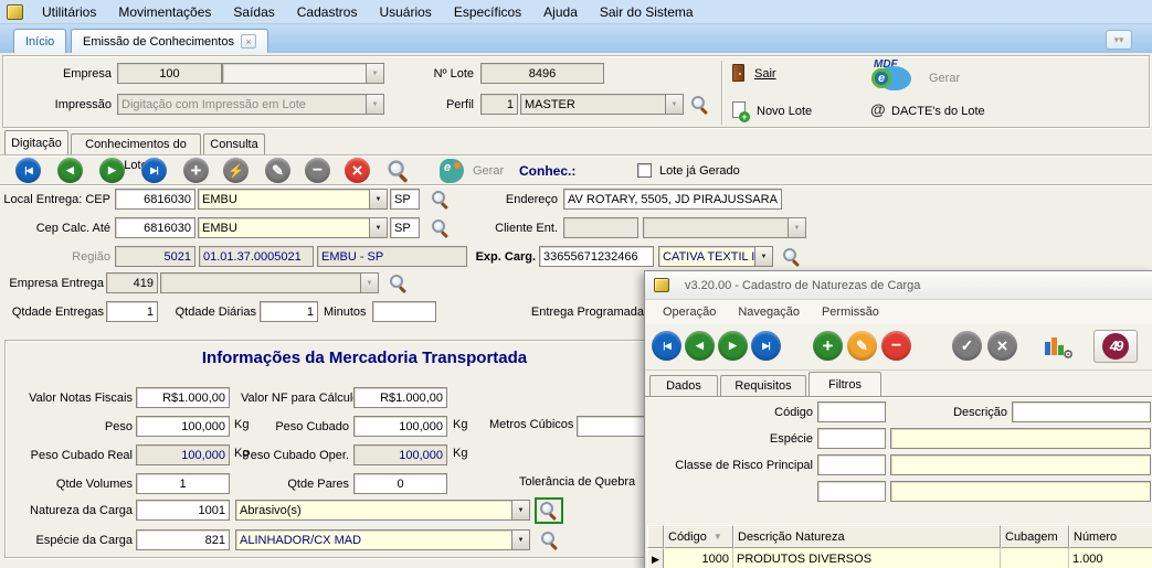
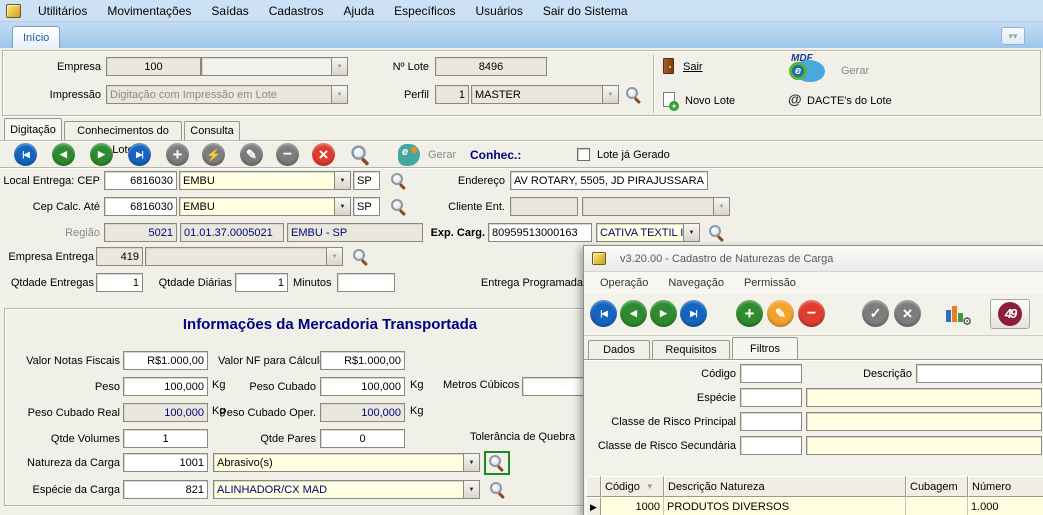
  Utilitários
  Movimentações
  Saídas
  Cadastros
- Usuários
+ Ajuda
  Específicos
- Ajuda
+ Usuários
  Sair do Sistema
  Início
- Emissão de Conhecimentos
- ×
  ▾▾
  Empresa
  100
  Nº Lote
  8496
  Impressão
  Digitação com Impressão em Lote
  Perfil
  1
  MASTER
  Sair
  MDF
  e
  Gerar
  Novo Lote
  @
  DACTE's do Lote
  Digitação
  Conhecimentos do Lot
  Consulta
  Gerar
  Conhec.:
  Lote já Gerado
  Local Entrega: CEP
  6816030
  EMBU
  SP
  Endereço
  AV ROTARY, 5505, JD PIRAJUSSARA
  Cep Calc. Até
  6816030
  EMBU
  SP
  Cliente Ent.
  Região
  5021
  01.01.37.0005021
  EMBU - SP
  Exp. Carg.
- 33655671232466
+ 80959513000163
  CATIVA TEXTIL I
  Empresa Entrega
  419
  Qtdade Entregas
  1
  Qtdade Diárias
  1
  Minutos
  Entrega Programada
  Informações da Mercadoria Transportada
  Valor Notas Fiscais
  R$1.000,00
  Valor NF para Cálcul
  R$1.000,00
  Peso
  100,000
  Kg
  Peso Cubado
  100,000
  Kg
  Metros Cúbicos
  Peso Cubado Real
  100,000
  Kg
  Peso Cubado Oper.
  100,000
  Kg
  Qtde Volumes
  1
  Qtde Pares
  0
  Tolerância de Quebra
  Natureza da Carga
  1001
  Abrasivo(s)
  Espécie da Carga
  821
  ALINHADOR/CX MAD
  v3.20.00 - Cadastro de Naturezas de Carga
  Operação
  Navegação
  Permissão
  ⚙
  49
  Dados
  Requisitos
  Filtros
  Código
  Descrição
  Espécie
  Classe de Risco Principal
+ Classe de Risco Secundária
  Código
  ▼
  Descrição Natureza
  Cubagem
  Número
  ▶
  1000
  PRODUTOS DIVERSOS
  1.000
